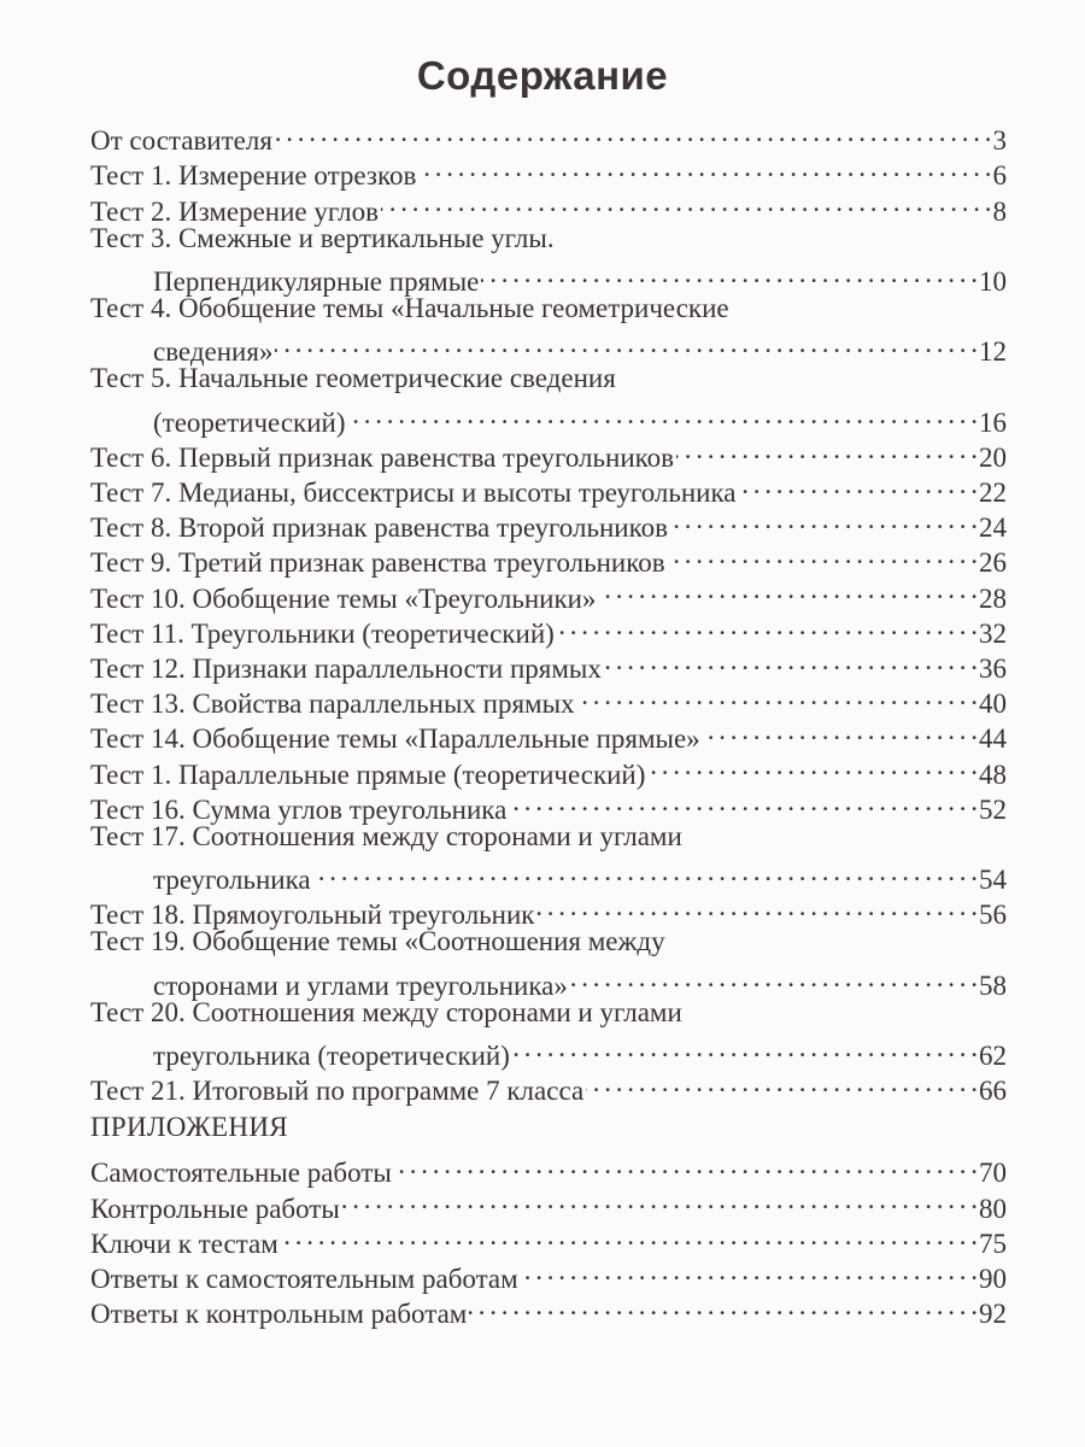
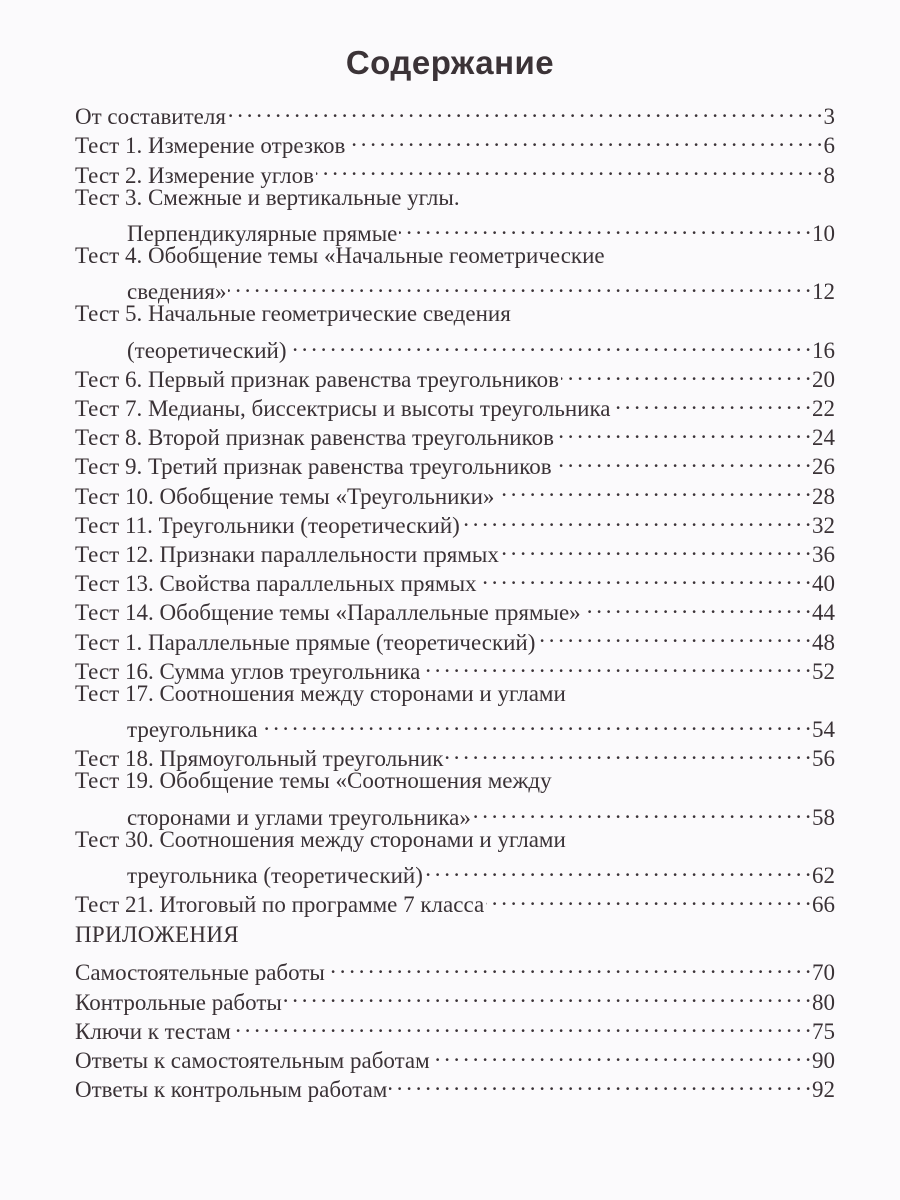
  Содержание
  От составителя
  3
  Тест 1. Измерение отрезков
  6
  Тест 2. Измерение углов
  8
  Тест 3. Смежные и вертикальные углы.
  Перпендикулярные прямые
  10
  Тест 4. Обобщение темы «Начальные геометрические
  сведения»
  12
  Тест 5. Начальные геометрические сведения
  (теоретический)
  16
  Тест 6. Первый признак равенства треугольников
  20
  Тест 7. Медианы, биссектрисы и высоты треугольника
  22
  Тест 8. Второй признак равенства треугольников
  24
  Тест 9. Третий признак равенства треугольников
  26
  Тест 10. Обобщение темы «Треугольники»
  28
  Тест 11. Треугольники (теоретический)
  32
  Тест 12. Признаки параллельности прямых
  36
  Тест 13. Свойства параллельных прямых
  40
  Тест 14. Обобщение темы «Параллельные прямые»
  44
  Тест 1. Параллельные прямые (теоретический)
  48
  Тест 16. Сумма углов треугольника
  52
  Тест 17. Соотношения между сторонами и углами
  треугольника
  54
  Тест 18. Прямоугольный треугольник
  56
  Тест 19. Обобщение темы «Соотношения между
  сторонами и углами треугольника»
  58
- Тест 20. Соотношения между сторонами и углами
+ Тест 30. Соотношения между сторонами и углами
  треугольника (теоретический)
  62
  Тест 21. Итоговый по программе 7 класса
  66
  ПРИЛОЖЕНИЯ
  Самостоятельные работы
  70
  Контрольные работы
  80
  Ключи к тестам
  75
  Ответы к самостоятельным работам
  90
  Ответы к контрольным работам
  92
